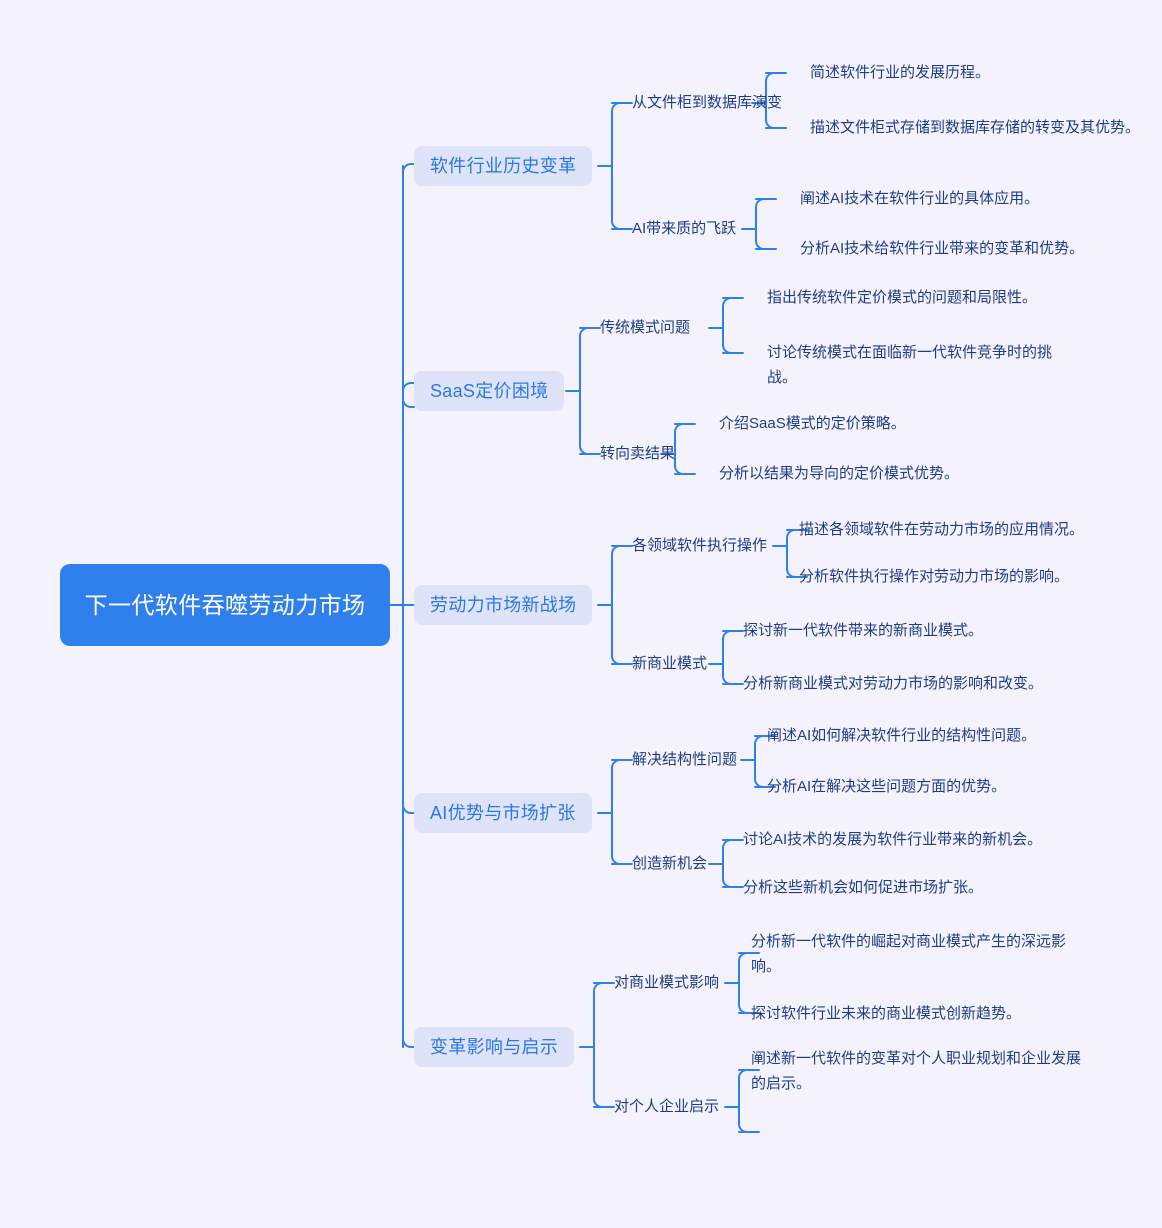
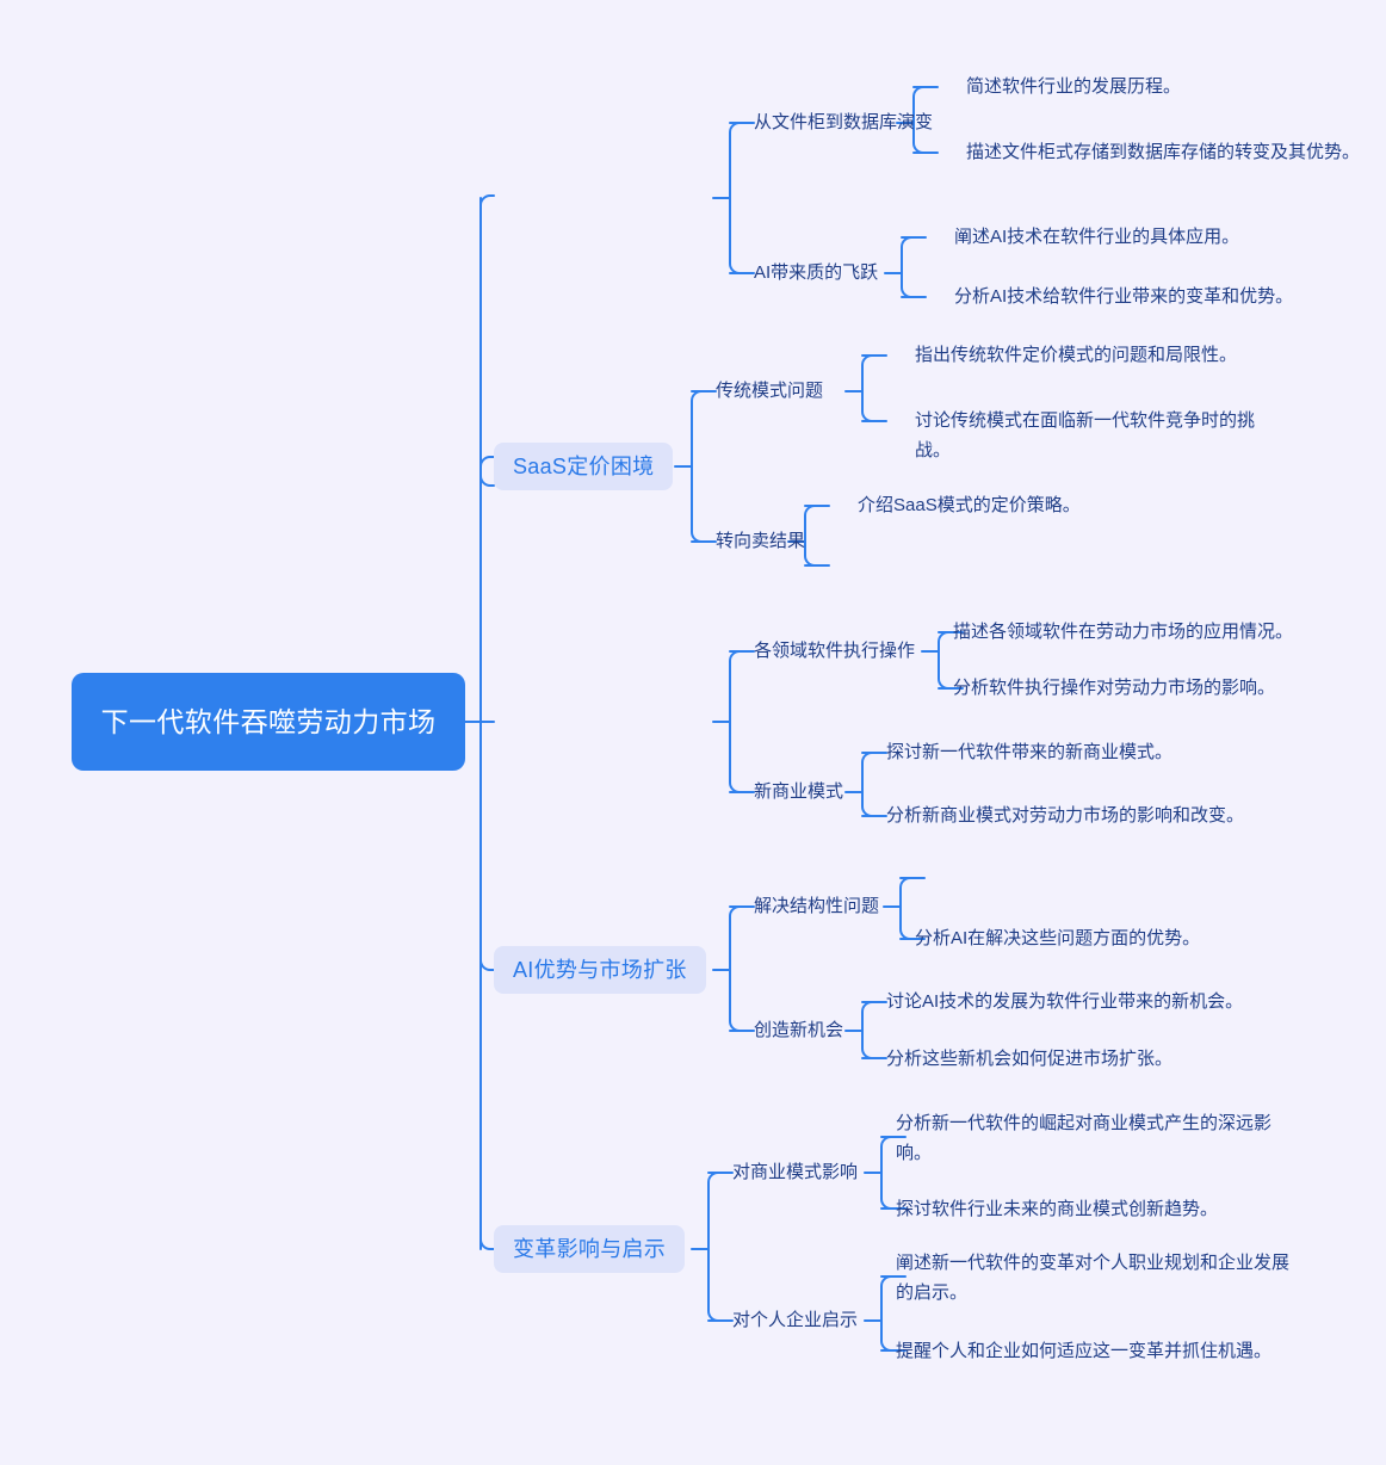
  下一代软件吞噬劳动力市场
- 软件行业历史变革
  从文件柜到数据库演变
  简述软件行业的发展历程。
  描述文件柜式存储到数据库存储的转变及其优势。
  AI带来质的飞跃
  阐述AI技术在软件行业的具体应用。
  分析AI技术给软件行业带来的变革和优势。
  SaaS定价困境
  传统模式问题
  指出传统软件定价模式的问题和局限性。
  讨论传统模式在面临新一代软件竞争时的挑战。
  转向卖结果
  介绍SaaS模式的定价策略。
- 分析以结果为导向的定价模式优势。
- 劳动力市场新战场
  各领域软件执行操作
  描述各领域软件在劳动力市场的应用情况。
  分析软件执行操作对劳动力市场的影响。
  新商业模式
  探讨新一代软件带来的新商业模式。
  分析新商业模式对劳动力市场的影响和改变。
  AI优势与市场扩张
  解决结构性问题
- 阐述AI如何解决软件行业的结构性问题。
  分析AI在解决这些问题方面的优势。
  创造新机会
  讨论AI技术的发展为软件行业带来的新机会。
  分析这些新机会如何促进市场扩张。
  变革影响与启示
  对商业模式影响
  分析新一代软件的崛起对商业模式产生的深远影响。
  探讨软件行业未来的商业模式创新趋势。
  对个人企业启示
  阐述新一代软件的变革对个人职业规划和企业发展的启示。
+ 提醒个人和企业如何适应这一变革并抓住机遇。
